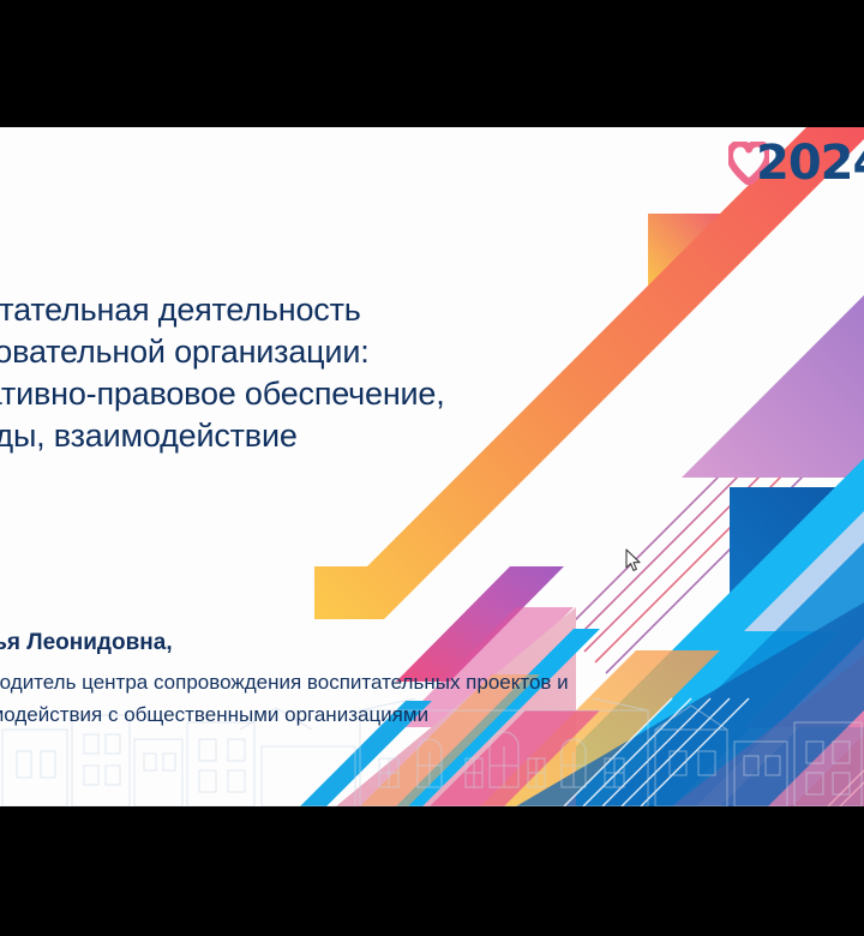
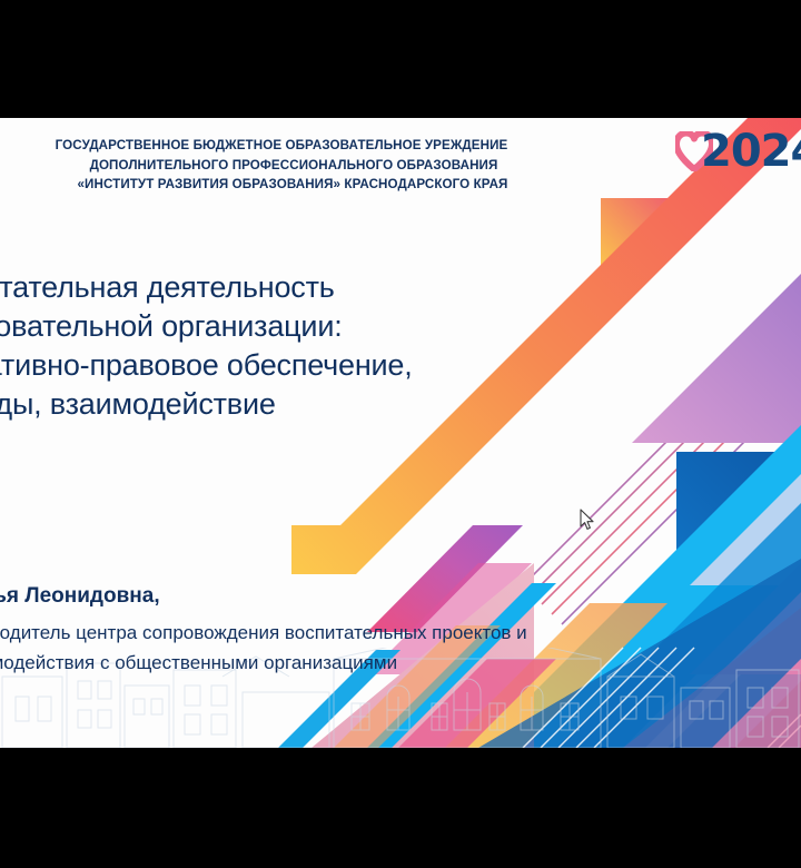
+ ГОСУДАРСТВЕННОЕ БЮДЖЕТНОЕ ОБРАЗОВАТЕЛЬНОЕ УРЕЖДЕНИЕ
+ ДОПОЛНИТЕЛЬНОГО ПРОФЕССИОНАЛЬНОГО ОБРАЗОВАНИЯ
+ «ИНСТИТУТ РАЗВИТИЯ ОБРАЗОВАНИЯ» КРАСНОДАРСКОГО КРАЯ
  202
  тательная деятельность
  овательной организации:
  тивно-правовое обеспечение,
  ды, взаимодействие
  ья Леонидовна,
  одитель центра сопровождения воспитательных проектов и
  одействия с общественными организациями
